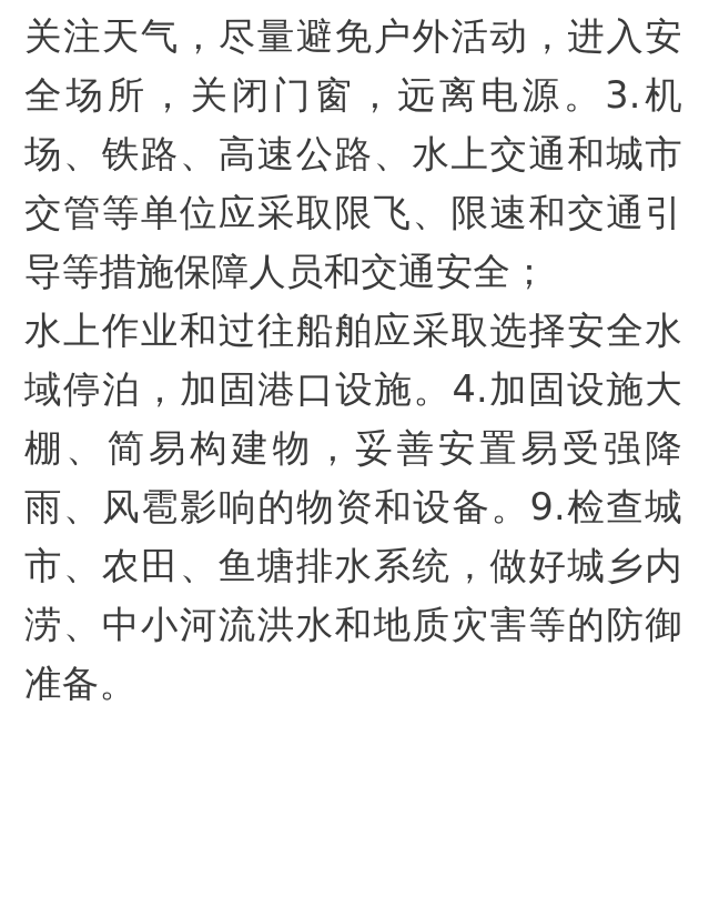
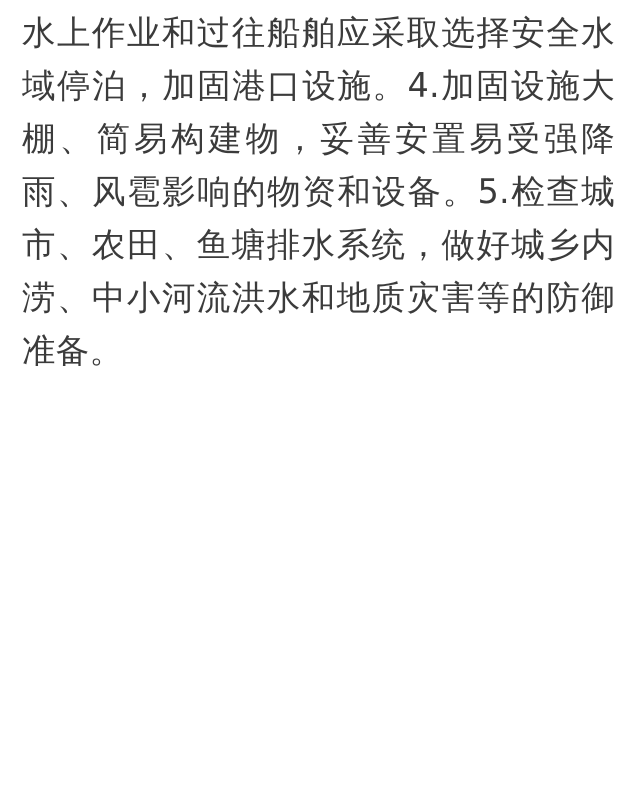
- 关注天气，尽量避免户外活动，进入安全场所，关闭门窗，远离电源。3.机场、铁路、高速公路、水上交通和城市交管等单位应采取限飞、限速和交通引导等措施保障人员和交通安全；
- 水上作业和过往船舶应采取选择安全水域停泊，加固港口设施。4.加固设施大棚、简易构建物，妥善安置易受强降雨、风雹影响的物资和设备。9.检查城市、农田、鱼塘排水系统，做好城乡内涝、中小河流洪水和地质灾害等的防御准备。
+ 水上作业和过往船舶应采取选择安全水域停泊，加固港口设施。4.加固设施大棚、简易构建物，妥善安置易受强降雨、风雹影响的物资和设备。5.检查城市、农田、鱼塘排水系统，做好城乡内涝、中小河流洪水和地质灾害等的防御准备。
